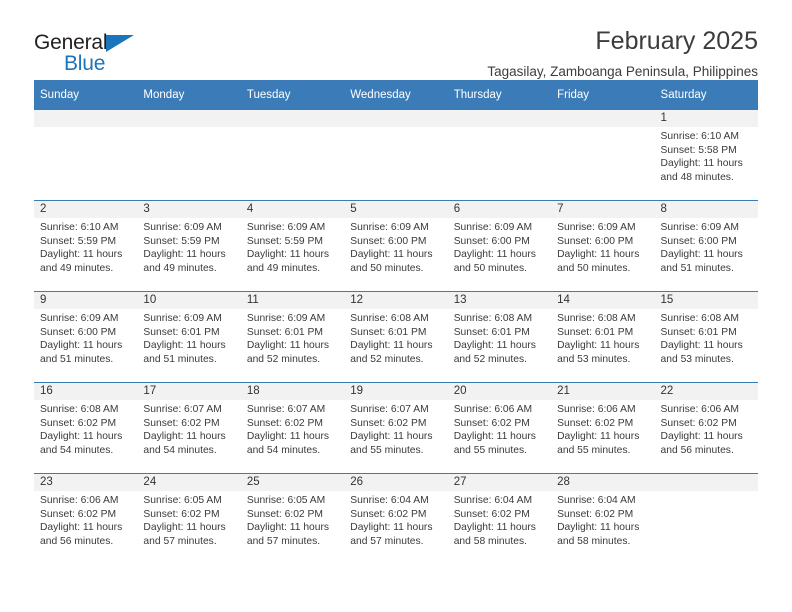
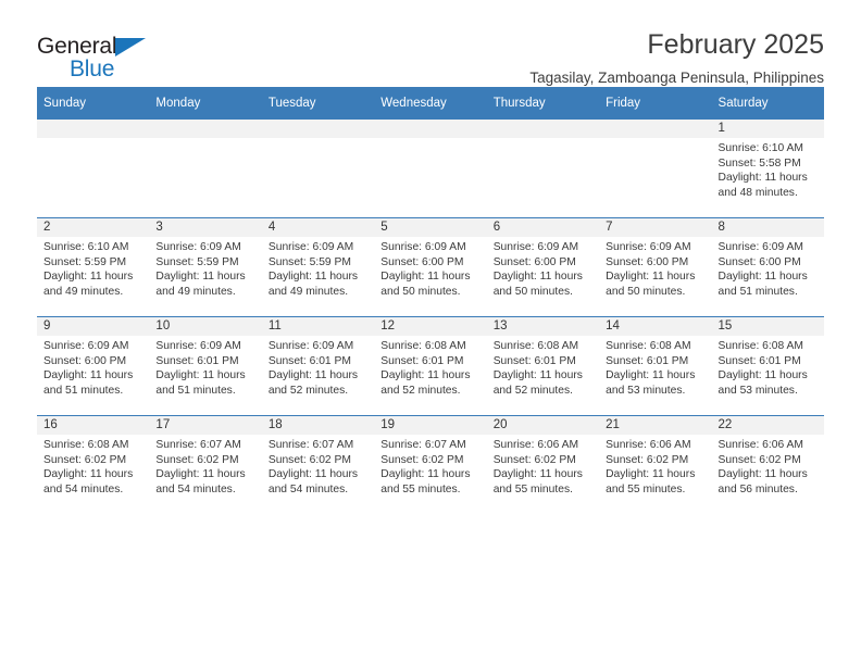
  General
  Blue
  February 2025
  Tagasilay, Zamboanga Peninsula, Philippines
  Sunday	Monday	Tuesday	Wednesday	Thursday	Friday	Saturday
  						1Sunrise: 6:10 AMSunset: 5:58 PMDaylight: 11 hours and 48 minutes.
  2Sunrise: 6:10 AMSunset: 5:59 PMDaylight: 11 hours and 49 minutes.	3Sunrise: 6:09 AMSunset: 5:59 PMDaylight: 11 hours and 49 minutes.	4Sunrise: 6:09 AMSunset: 5:59 PMDaylight: 11 hours and 49 minutes.	5Sunrise: 6:09 AMSunset: 6:00 PMDaylight: 11 hours and 50 minutes.	6Sunrise: 6:09 AMSunset: 6:00 PMDaylight: 11 hours and 50 minutes.	7Sunrise: 6:09 AMSunset: 6:00 PMDaylight: 11 hours and 50 minutes.	8Sunrise: 6:09 AMSunset: 6:00 PMDaylight: 11 hours and 51 minutes.
  9Sunrise: 6:09 AMSunset: 6:00 PMDaylight: 11 hours and 51 minutes.	10Sunrise: 6:09 AMSunset: 6:01 PMDaylight: 11 hours and 51 minutes.	11Sunrise: 6:09 AMSunset: 6:01 PMDaylight: 11 hours and 52 minutes.	12Sunrise: 6:08 AMSunset: 6:01 PMDaylight: 11 hours and 52 minutes.	13Sunrise: 6:08 AMSunset: 6:01 PMDaylight: 11 hours and 52 minutes.	14Sunrise: 6:08 AMSunset: 6:01 PMDaylight: 11 hours and 53 minutes.	15Sunrise: 6:08 AMSunset: 6:01 PMDaylight: 11 hours and 53 minutes.
  16Sunrise: 6:08 AMSunset: 6:02 PMDaylight: 11 hours and 54 minutes.	17Sunrise: 6:07 AMSunset: 6:02 PMDaylight: 11 hours and 54 minutes.	18Sunrise: 6:07 AMSunset: 6:02 PMDaylight: 11 hours and 54 minutes.	19Sunrise: 6:07 AMSunset: 6:02 PMDaylight: 11 hours and 55 minutes.	20Sunrise: 6:06 AMSunset: 6:02 PMDaylight: 11 hours and 55 minutes.	21Sunrise: 6:06 AMSunset: 6:02 PMDaylight: 11 hours and 55 minutes.	22Sunrise: 6:06 AMSunset: 6:02 PMDaylight: 11 hours and 56 minutes.
- 23Sunrise: 6:06 AMSunset: 6:02 PMDaylight: 11 hours and 56 minutes.	24Sunrise: 6:05 AMSunset: 6:02 PMDaylight: 11 hours and 57 minutes.	25Sunrise: 6:05 AMSunset: 6:02 PMDaylight: 11 hours and 57 minutes.	26Sunrise: 6:04 AMSunset: 6:02 PMDaylight: 11 hours and 57 minutes.	27Sunrise: 6:04 AMSunset: 6:02 PMDaylight: 11 hours and 58 minutes.	28Sunrise: 6:04 AMSunset: 6:02 PMDaylight: 11 hours and 58 minutes.
